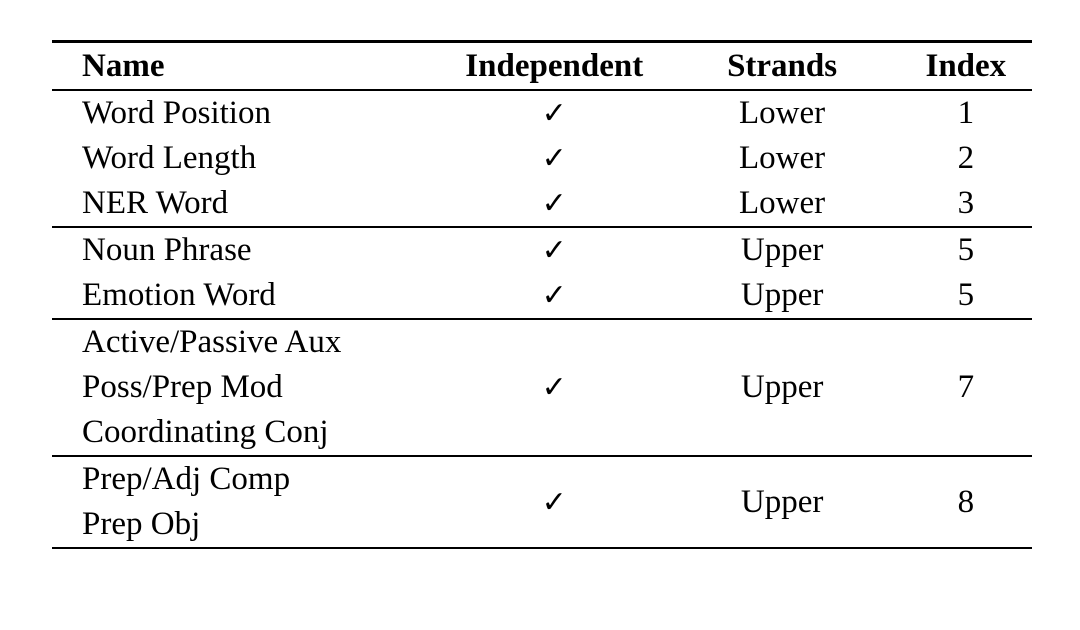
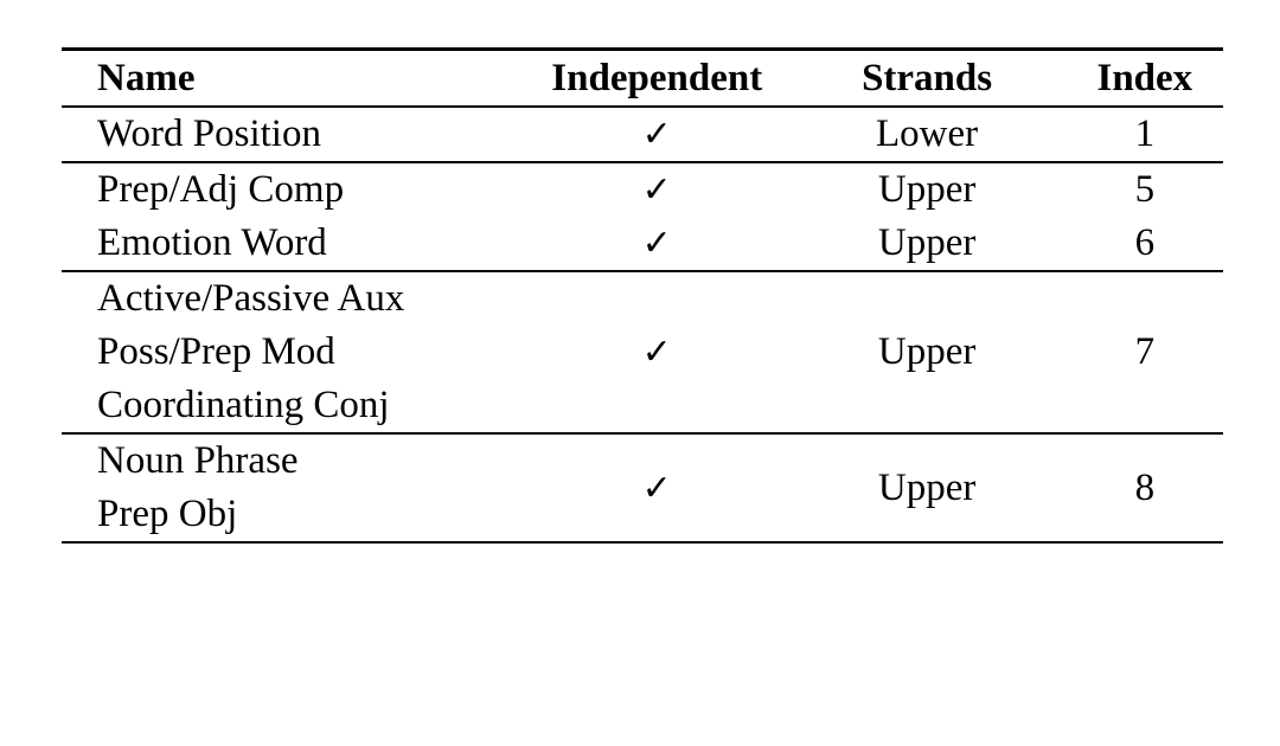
  Name	Independent	Strands	Index
  Word Position	✓	Lower	1
- Word Length	✓	Lower	2
- NER Word	✓	Lower	3
- Noun Phrase	✓	Upper	5
+ Prep/Adj Comp	✓	Upper	5
- Emotion Word	✓	Upper	5
+ Emotion Word	✓	Upper	6
  Active/Passive AuxPoss/Prep ModCoordinating Conj	✓	Upper	7
- Prep/Adj CompPrep Obj	✓	Upper	8
+ Noun PhrasePrep Obj	✓	Upper	8
